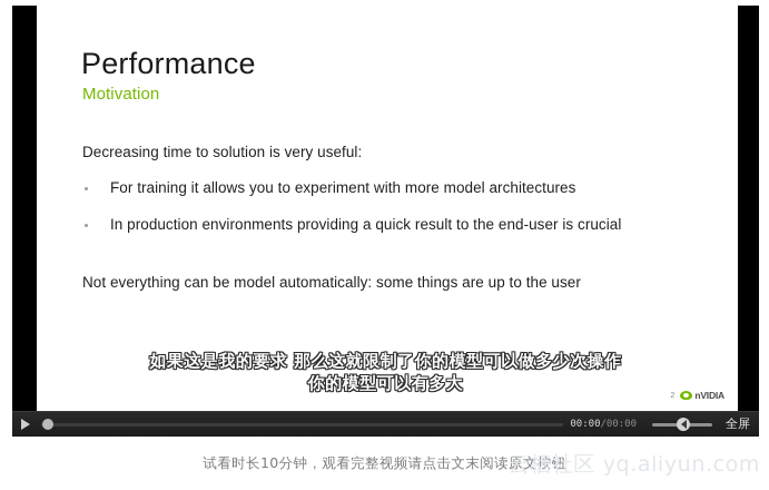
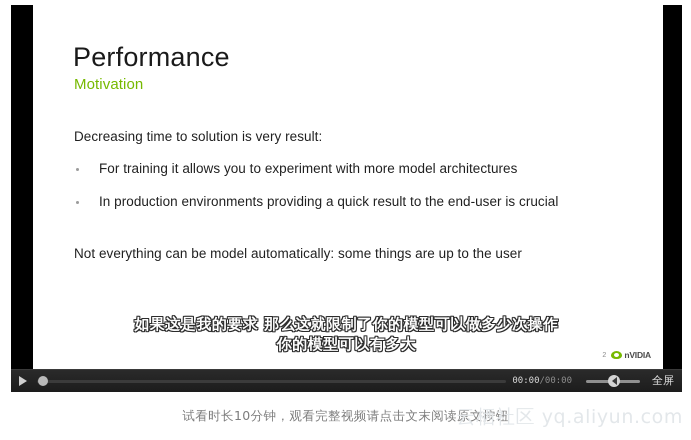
  Performance
  Motivation
- Decreasing time to solution is very useful:
+ Decreasing time to solution is very result:
  For training it allows you to experiment with more model architectures
  In production environments providing a quick result to the end-user is crucial
  Not everything can be model automatically: some things are up to the user
  nVIDIA
  如果这是我的要求 那么这就限制了你的模型可以做多少次操作
  你的模型可以有多大
  00:00/00:00
  全屏
  试看时长10分钟，观看完整视频请点击文末阅读原文按钮
  云栖社区 yq.aliyun.com
